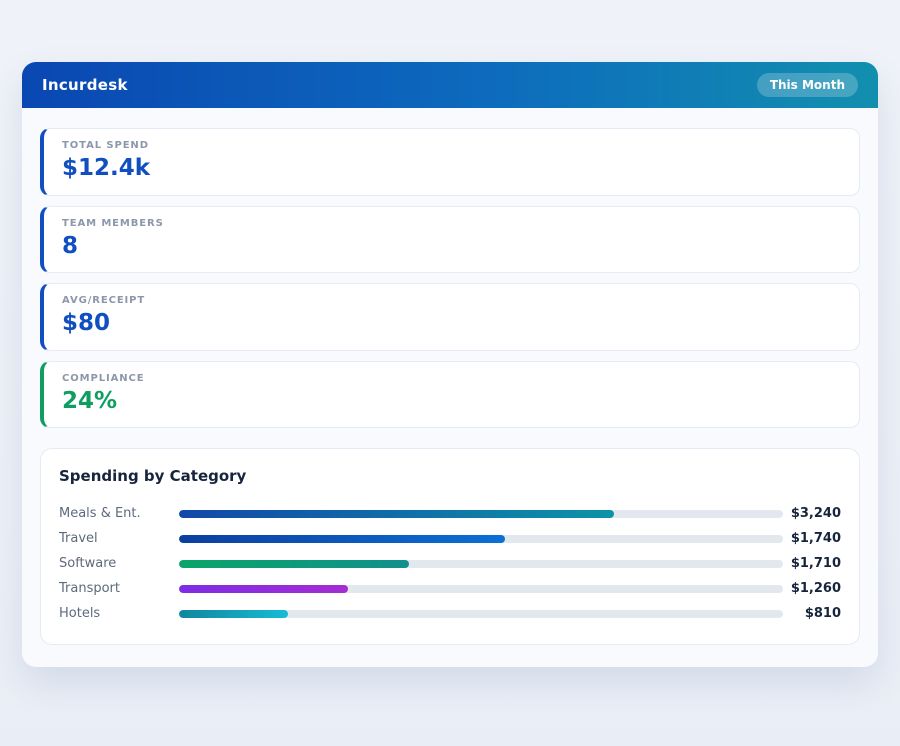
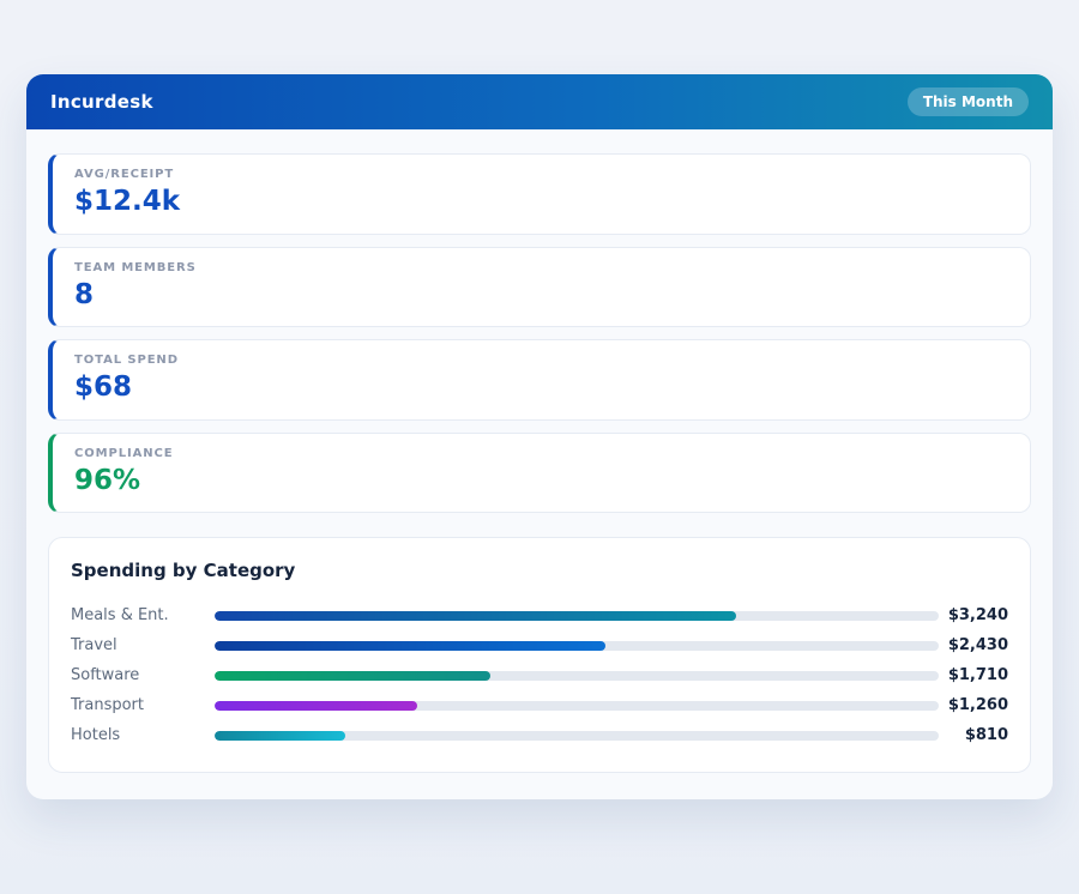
  Incurdesk
  This Month
- TOTAL SPEND
+ AVG/RECEIPT
  $12.4k
  TEAM MEMBERS
  8
- AVG/RECEIPT
+ TOTAL SPEND
- $80
+ $68
  COMPLIANCE
- 24%
+ 96%
  Spending by Category
  Meals & Ent.
  $3,240
  Travel
- $1,740
+ $2,430
  Software
  $1,710
  Transport
  $1,260
  Hotels
  $810
